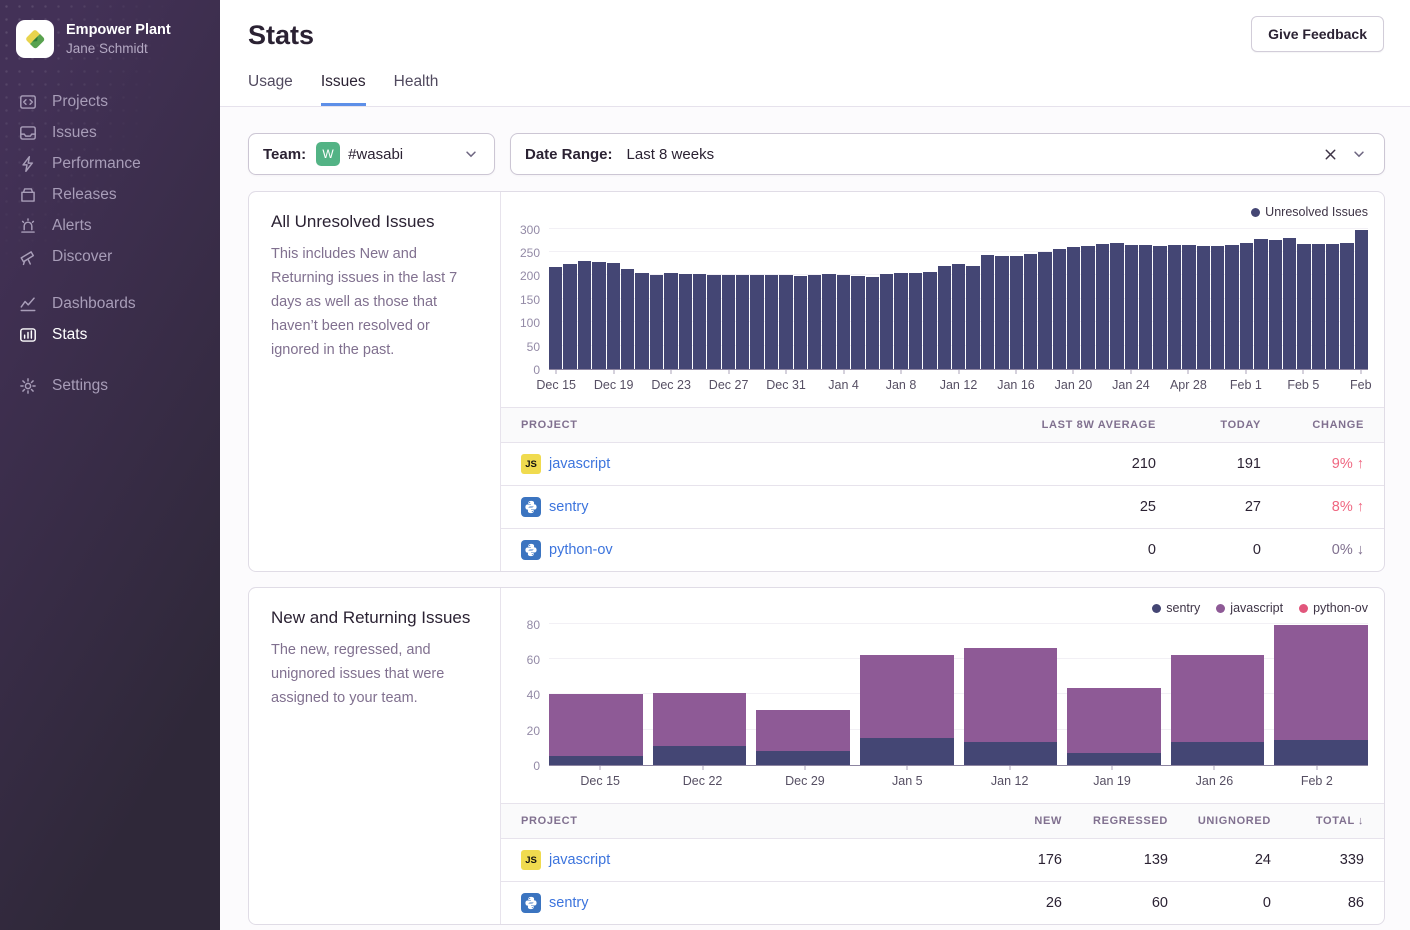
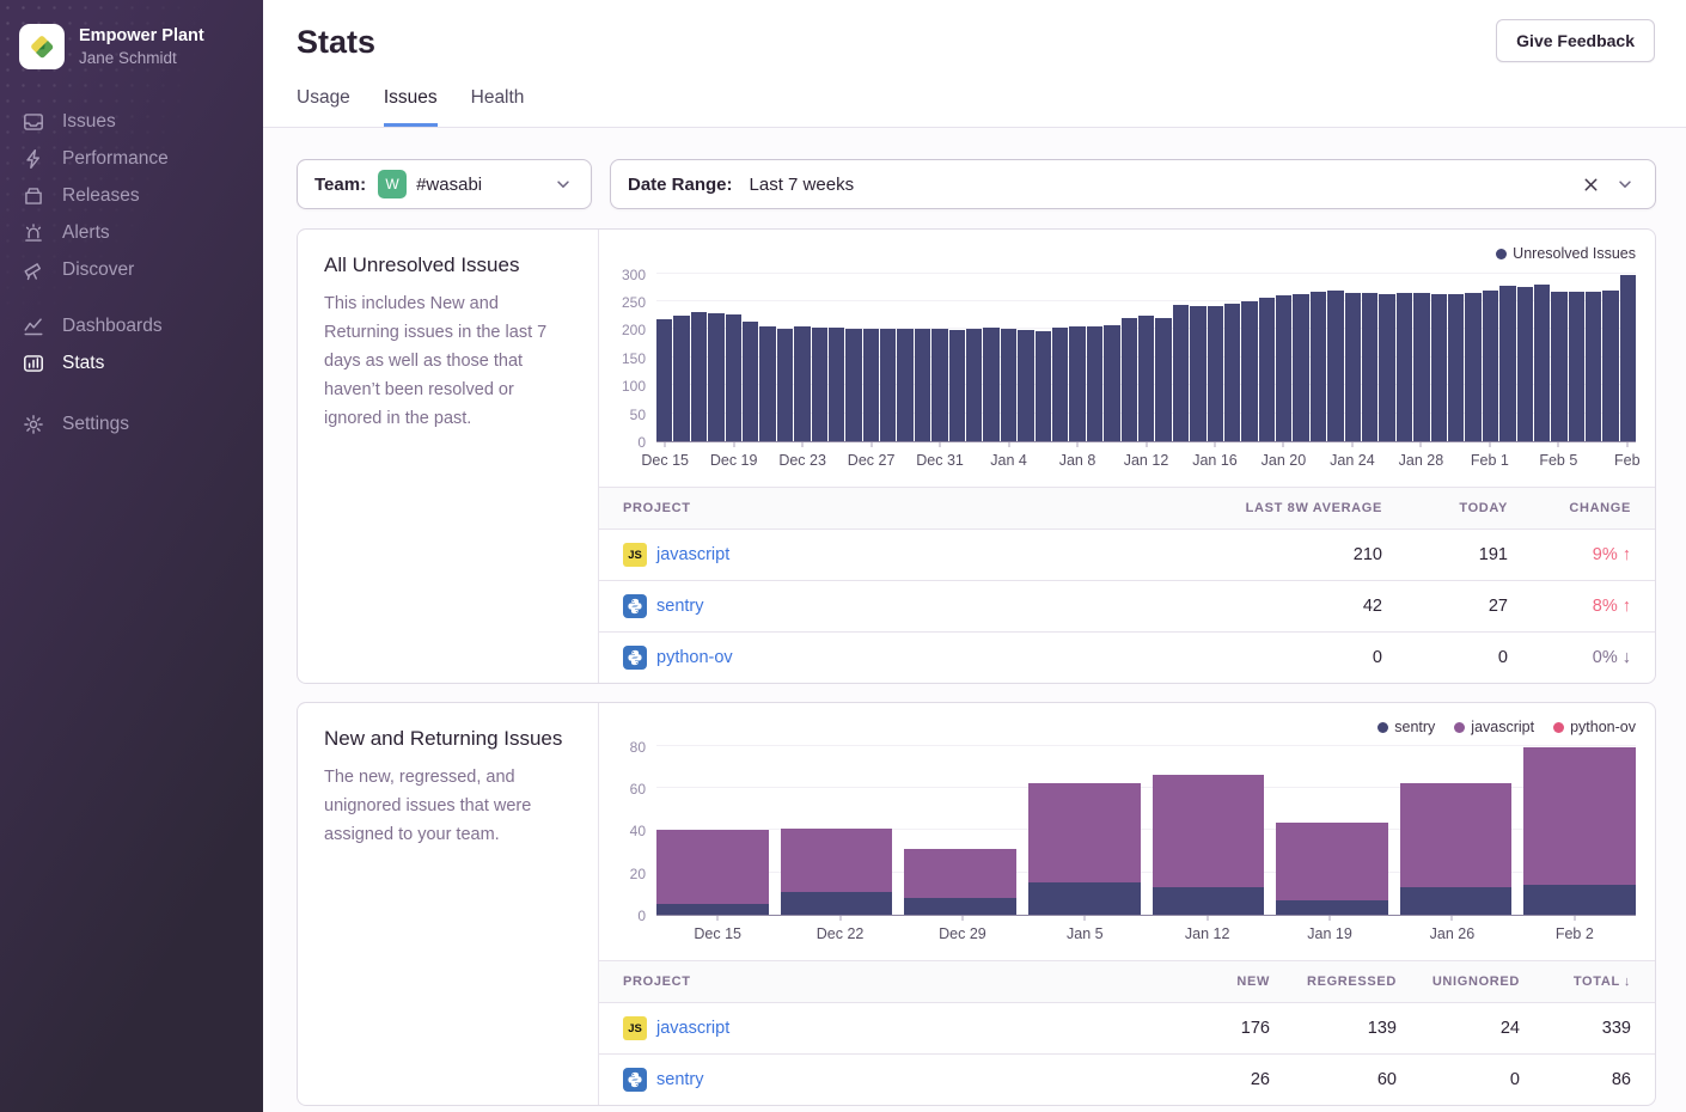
  Empower Plant
  Jane Schmidt
- Projects
  Issues
  Performance
  Releases
  Alerts
  Discover
  Dashboards
  Stats
  Settings
  Stats
  Give Feedback
  Usage
  Issues
  Health
  Team:
  W
  #wasabi
  Date Range:
- Last 8 weeks
+ Last 7 weeks
  All Unresolved Issues
  This includes New and Returning issues in the last 7 days as well as those that haven’t been resolved or ignored in the past.
  Unresolved Issues
  0
  50
  100
  150
  200
  250
  300
  Dec 15
  Dec 19
  Dec 23
  Dec 27
  Dec 31
  Jan 4
  Jan 8
  Jan 12
  Jan 16
  Jan 20
  Jan 24
- Apr 28
+ Jan 28
  Feb 1
  Feb 5
  Feb
  PROJECT
  LAST 8W AVERAGE
  TODAY
  CHANGE
  JS
  javascript
  210
  191
  9% ↑
  sentry
- 25
+ 42
  27
  8% ↑
  python-ov
  0
  0
  0% ↓
  New and Returning Issues
  The new, regressed, and unignored issues that were assigned to your team.
  sentry
  javascript
  python-ov
  0
  20
  40
  60
  80
  Dec 15
  Dec 22
  Dec 29
  Jan 5
  Jan 12
  Jan 19
  Jan 26
  Feb 2
  PROJECT
  NEW
  REGRESSED
  UNIGNORED
  TOTAL ↓
  JS
  javascript
  176
  139
  24
  339
  sentry
  26
  60
  0
  86
